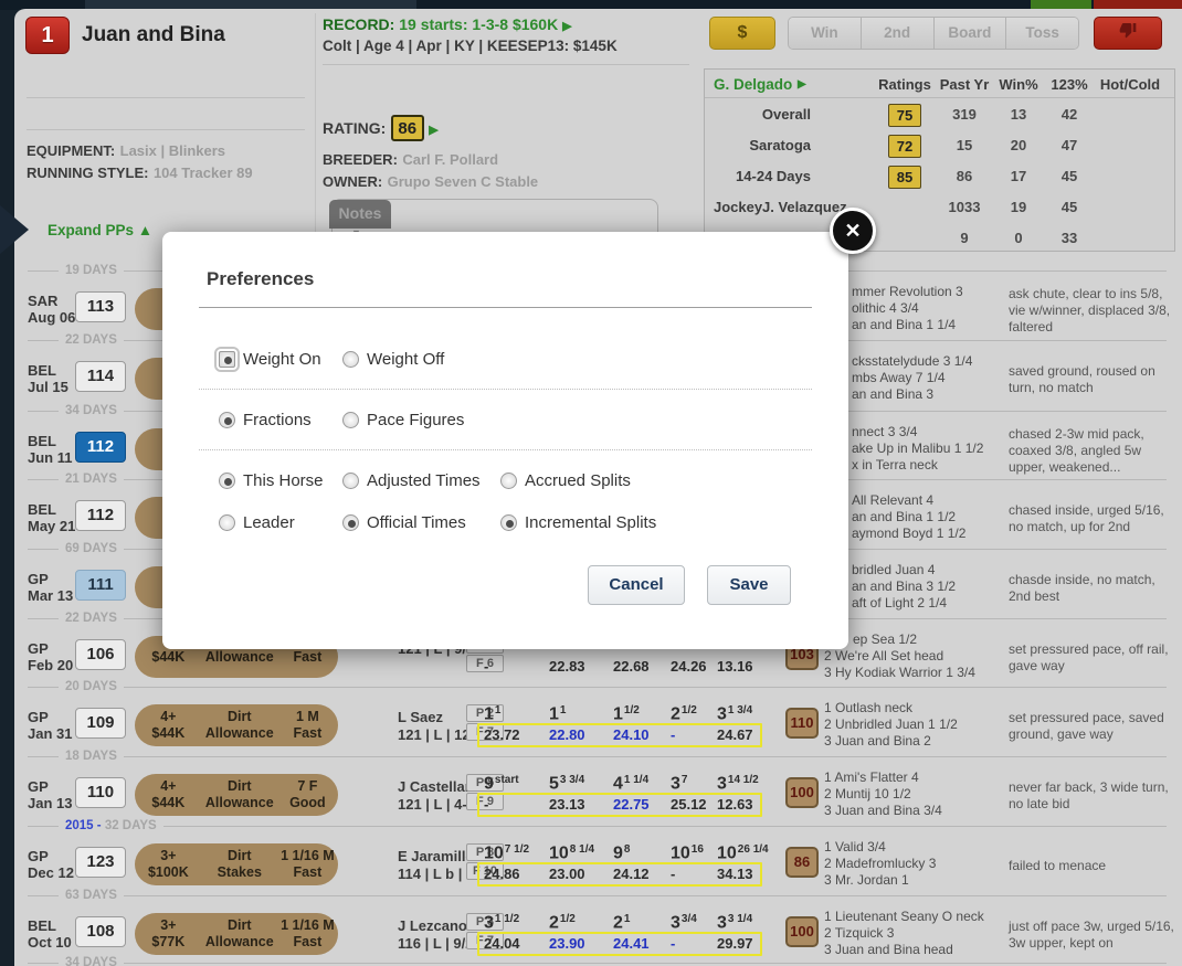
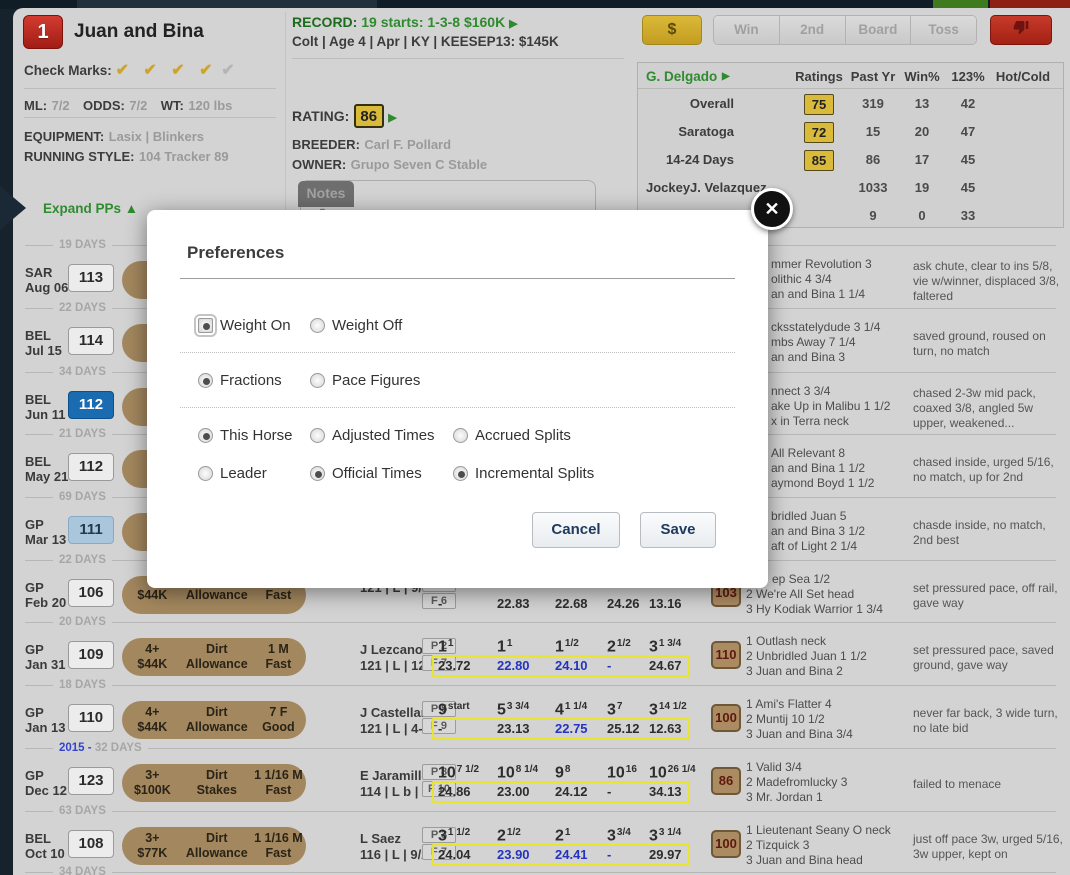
  1
  Juan and Bina
+ Check Marks: ✔ ✔ ✔ ✔ ✔
+ ML: 7/2 ODDS: 7/2 WT: 120 lbs
  EQUIPMENT: Lasix | Blinkers
  RUNNING STYLE: 104 Tracker 89
  RECORD: 19 starts: 1-3-8 $160K ▶
  Colt | Age 4 | Apr | KY | KEESEP13: $145K
  RATING: 86 ▶
  BREEDER: Carl F. Pollard
  OWNER: Grupo Seven C Stable
  Notes
  $
  Win
  2nd
  Board
  Toss
  G. Delgado
  ▶
  Ratings
  Past Yr
  Win%
  123%
  Hot/Cold
  Overall
  75
  319
  13
  42
  Saratoga
  72
  15
  20
  47
  14-24 Days
  85
  86
  17
  45
  Jockey
  J. Velazquez
  1033
  19
  45
  9
  0
  33
  Expand PPs ▲
  19 DAYS
  SAR
  Aug 06
  113
  mmer Revolution 3
  olithic 4 3/4
  an and Bina 1 1/4
  ask chute, clear to ins 5/8, vie w/winner, displaced 3/8, faltered
  22 DAYS
  BEL
  Jul 15
  114
  cksstatelydude 3 1/4
  mbs Away 7 1/4
  an and Bina 3
  saved ground, roused on turn, no match
  34 DAYS
  BEL
  Jun 11
  112
  nnect 3 3/4
  ake Up in Malibu 1 1/2
  x in Terra neck
  chased 2-3w mid pack, coaxed 3/8, angled 5w upper, weakened...
  21 DAYS
  BEL
  May 21
  112
- All Relevant 4
+ All Relevant 8
  an and Bina 1 1/2
  aymond Boyd 1 1/2
  chased inside, urged 5/16, no match, up for 2nd
  69 DAYS
  GP
  Mar 13
  111
- bridled Juan 4
+ bridled Juan 5
  an and Bina 3 1/2
  aft of Light 2 1/4
  chasde inside, no match, 2nd best
  22 DAYS
  GP
  Feb 20
  106
  $44K
  Allowance
  Fast
  F 6
  -
  22.83
  22.68
  24.26
  13.16
  103
  ep Sea 1/2
  2 We're All Set head
  3 Hy Kodiak Warrior 1 3/4
  set pressured pace, off rail, gave way
  20 DAYS
  GP
  Jan 31
  109
  4+
  $44K
  Dirt
  Allowance
  1 M
  Fast
- L Saez
+ J Lezcano
  121 | L | 1
  P 2
  F 7
  11
  11
  11/2
  21/2
  31 3/4
  23.72
  22.80
  24.10
  -
  24.67
  110
  1 Outlash neck
  2 Unbridled Juan 1 1/2
  3 Juan and Bina 2
  set pressured pace, saved ground, gave way
  18 DAYS
  GP
  Jan 13
  110
  4+
  $44K
  Dirt
  Allowance
  7 F
  Good
  J Castella
  121 | L | 4-
  P 5
  F 9
  9start
  53 3/4
  41 1/4
  37
  314 1/2
  -
  23.13
  22.75
  25.12
  12.63
  100
  1 Ami's Flatter 4
  2 Muntij 10 1/2
  3 Juan and Bina 3/4
  never far back, 3 wide turn, no late bid
  2015 - 32 DAYS
  GP
  Dec 12
  123
  3+
  $100K
  Dirt
  Stakes
  1 1/16 M
  Fast
  E Jaramill
  P 8
  F 10
  107 1/2
  108 1/4
  98
  1016
  1026 1/4
  24.86
  23.00
  24.12
  -
  34.13
  86
  1 Valid 3/4
  2 Madefromlucky 3
  3 Mr. Jordan 1
  failed to menace
  63 DAYS
  BEL
  Oct 10
  108
  3+
  $77K
  Dirt
  Allowance
  1 1/16 M
  Fast
- J Lezcano
+ L Saez
  116 | L | 9/
  P 3
  F 7
  31 1/2
  21/2
  21
  33/4
  33 1/4
  24.04
  23.90
  24.41
  -
  29.97
  100
  1 Lieutenant Seany O neck
  2 Tizquick 3
  3 Juan and Bina head
  just off pace 3w, urged 5/16, 3w upper, kept on
  34 DAYS
  Preferences
  Weight On
  Weight Off
  Fractions
  Pace Figures
  This Horse
  Adjusted Times
  Accrued Splits
  Leader
  Official Times
  Incremental Splits
  Cancel
  Save
  ✕
